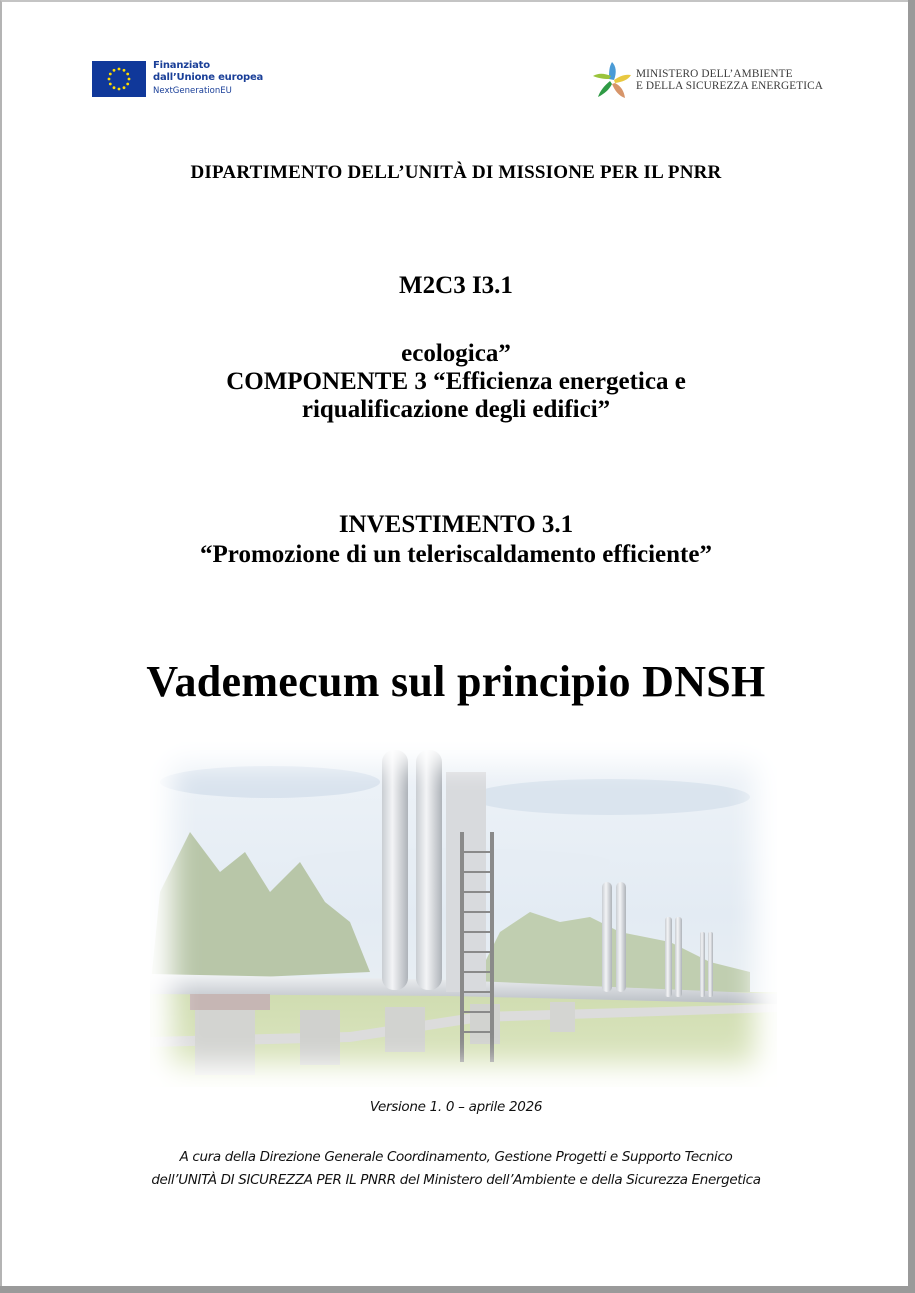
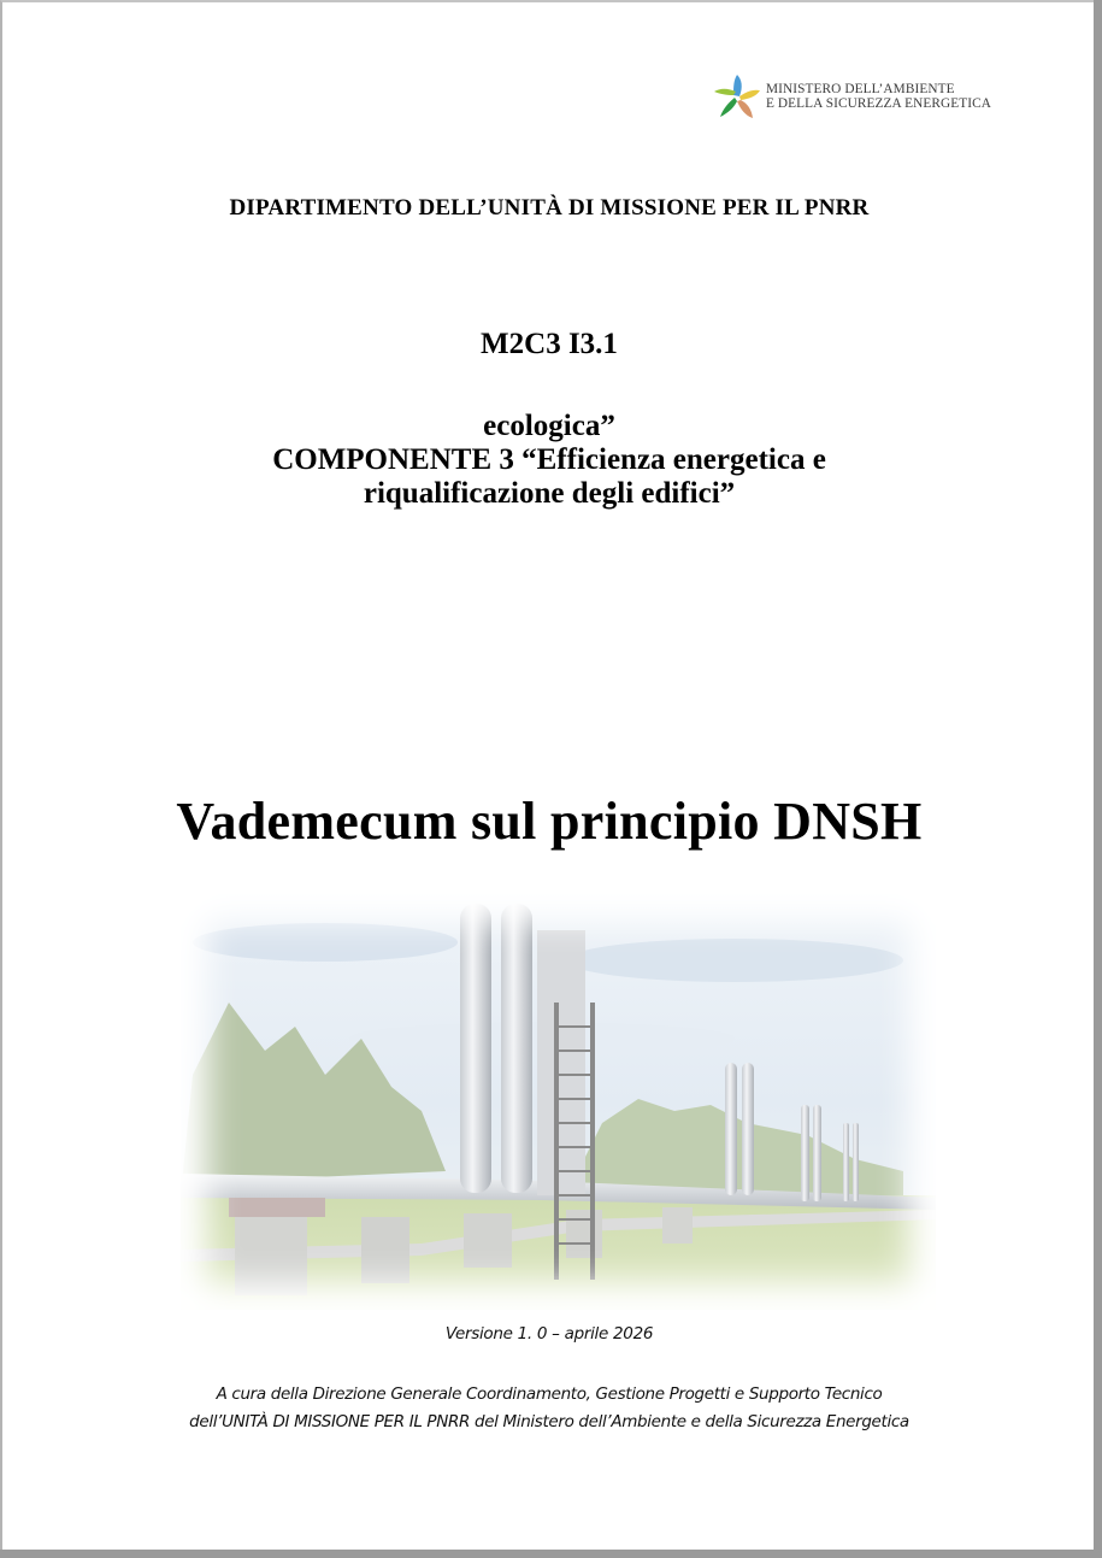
- Finanziato
- dall’Unione europea
- NextGenerationEU
  MINISTERO DELL’AMBIENTE
  E DELLA SICUREZZA ENERGETICA
  DIPARTIMENTO DELL’UNITÀ DI MISSIONE PER IL PNRR
  M2C3 I3.1
  ecologica”
  COMPONENTE 3 “Efficienza energetica e
  riqualificazione degli edifici”
- INVESTIMENTO 3.1
- “Promozione di un teleriscaldamento efficiente”
  Vademecum sul principio DNSH
  Versione 1. 0 – aprile 2026
  A cura della Direzione Generale Coordinamento, Gestione Progetti e Supporto Tecnico
- dell’UNITÀ DI SICUREZZA PER IL PNRR del Ministero dell’Ambiente e della Sicurezza Energetica
+ dell’UNITÀ DI MISSIONE PER IL PNRR del Ministero dell’Ambiente e della Sicurezza Energetica
